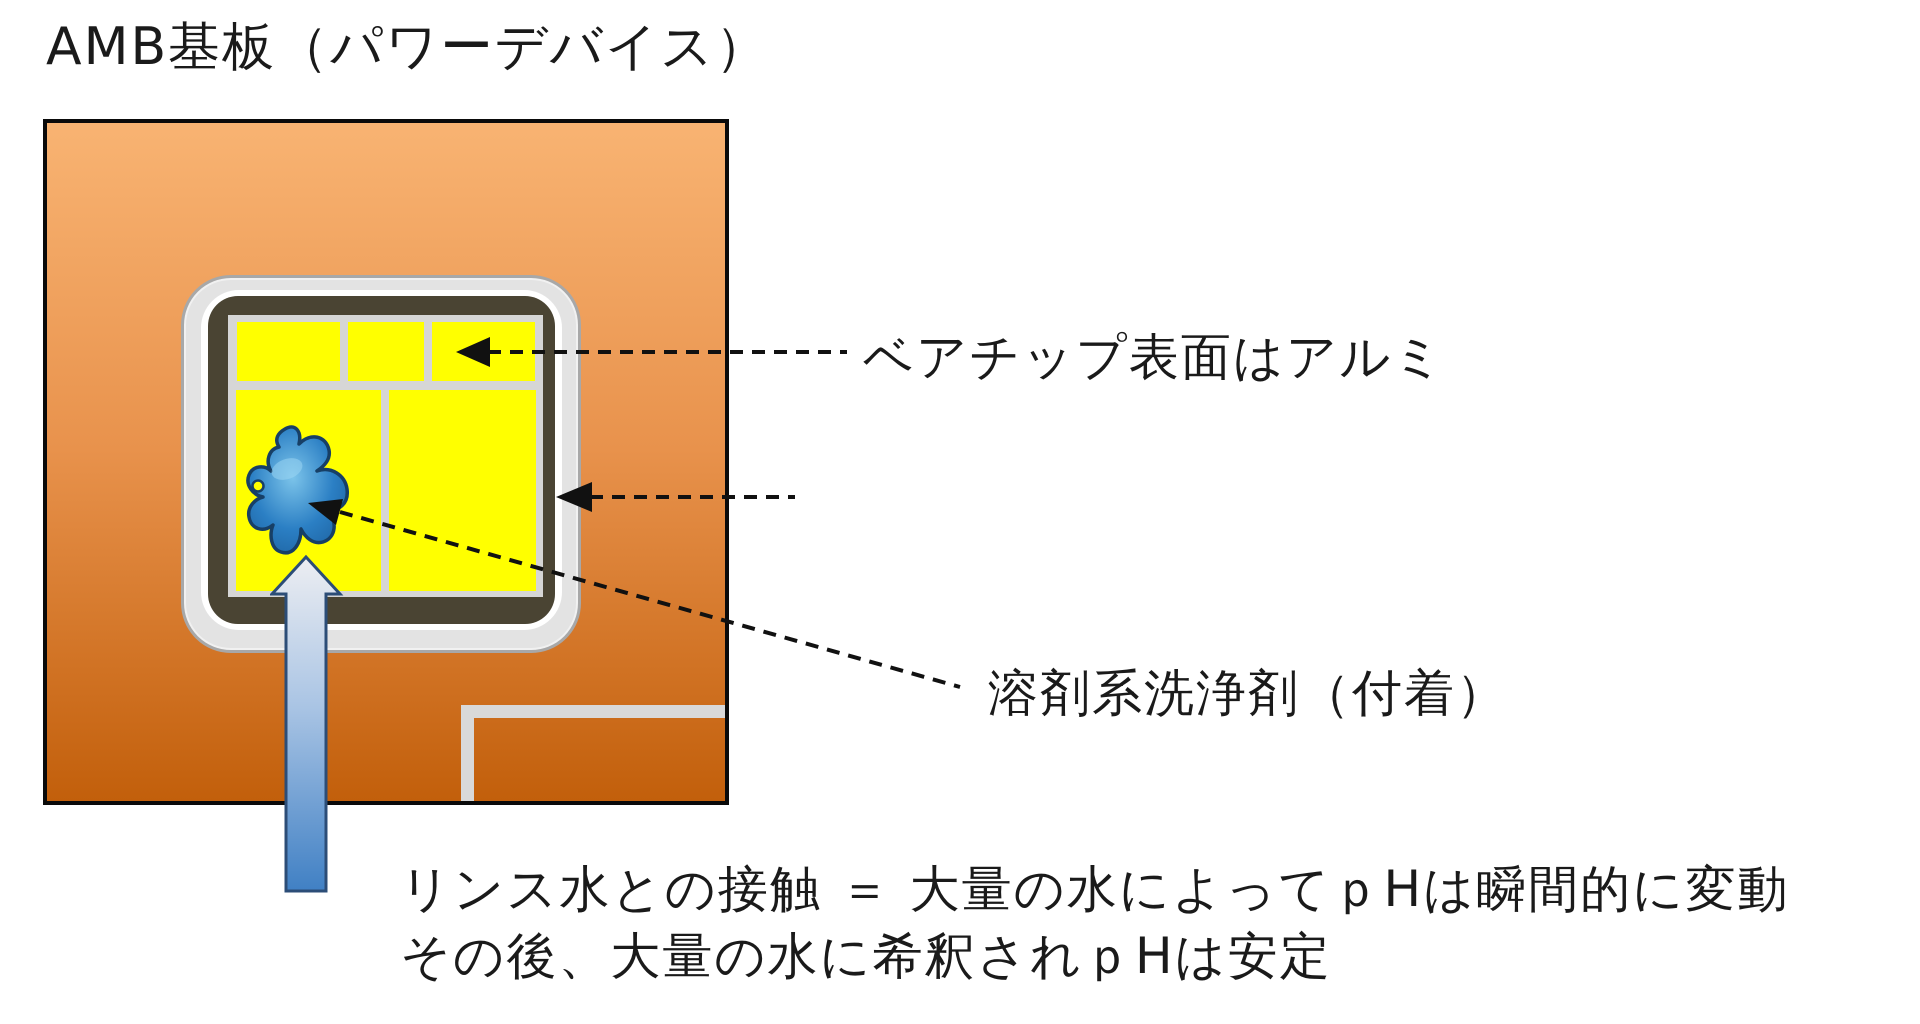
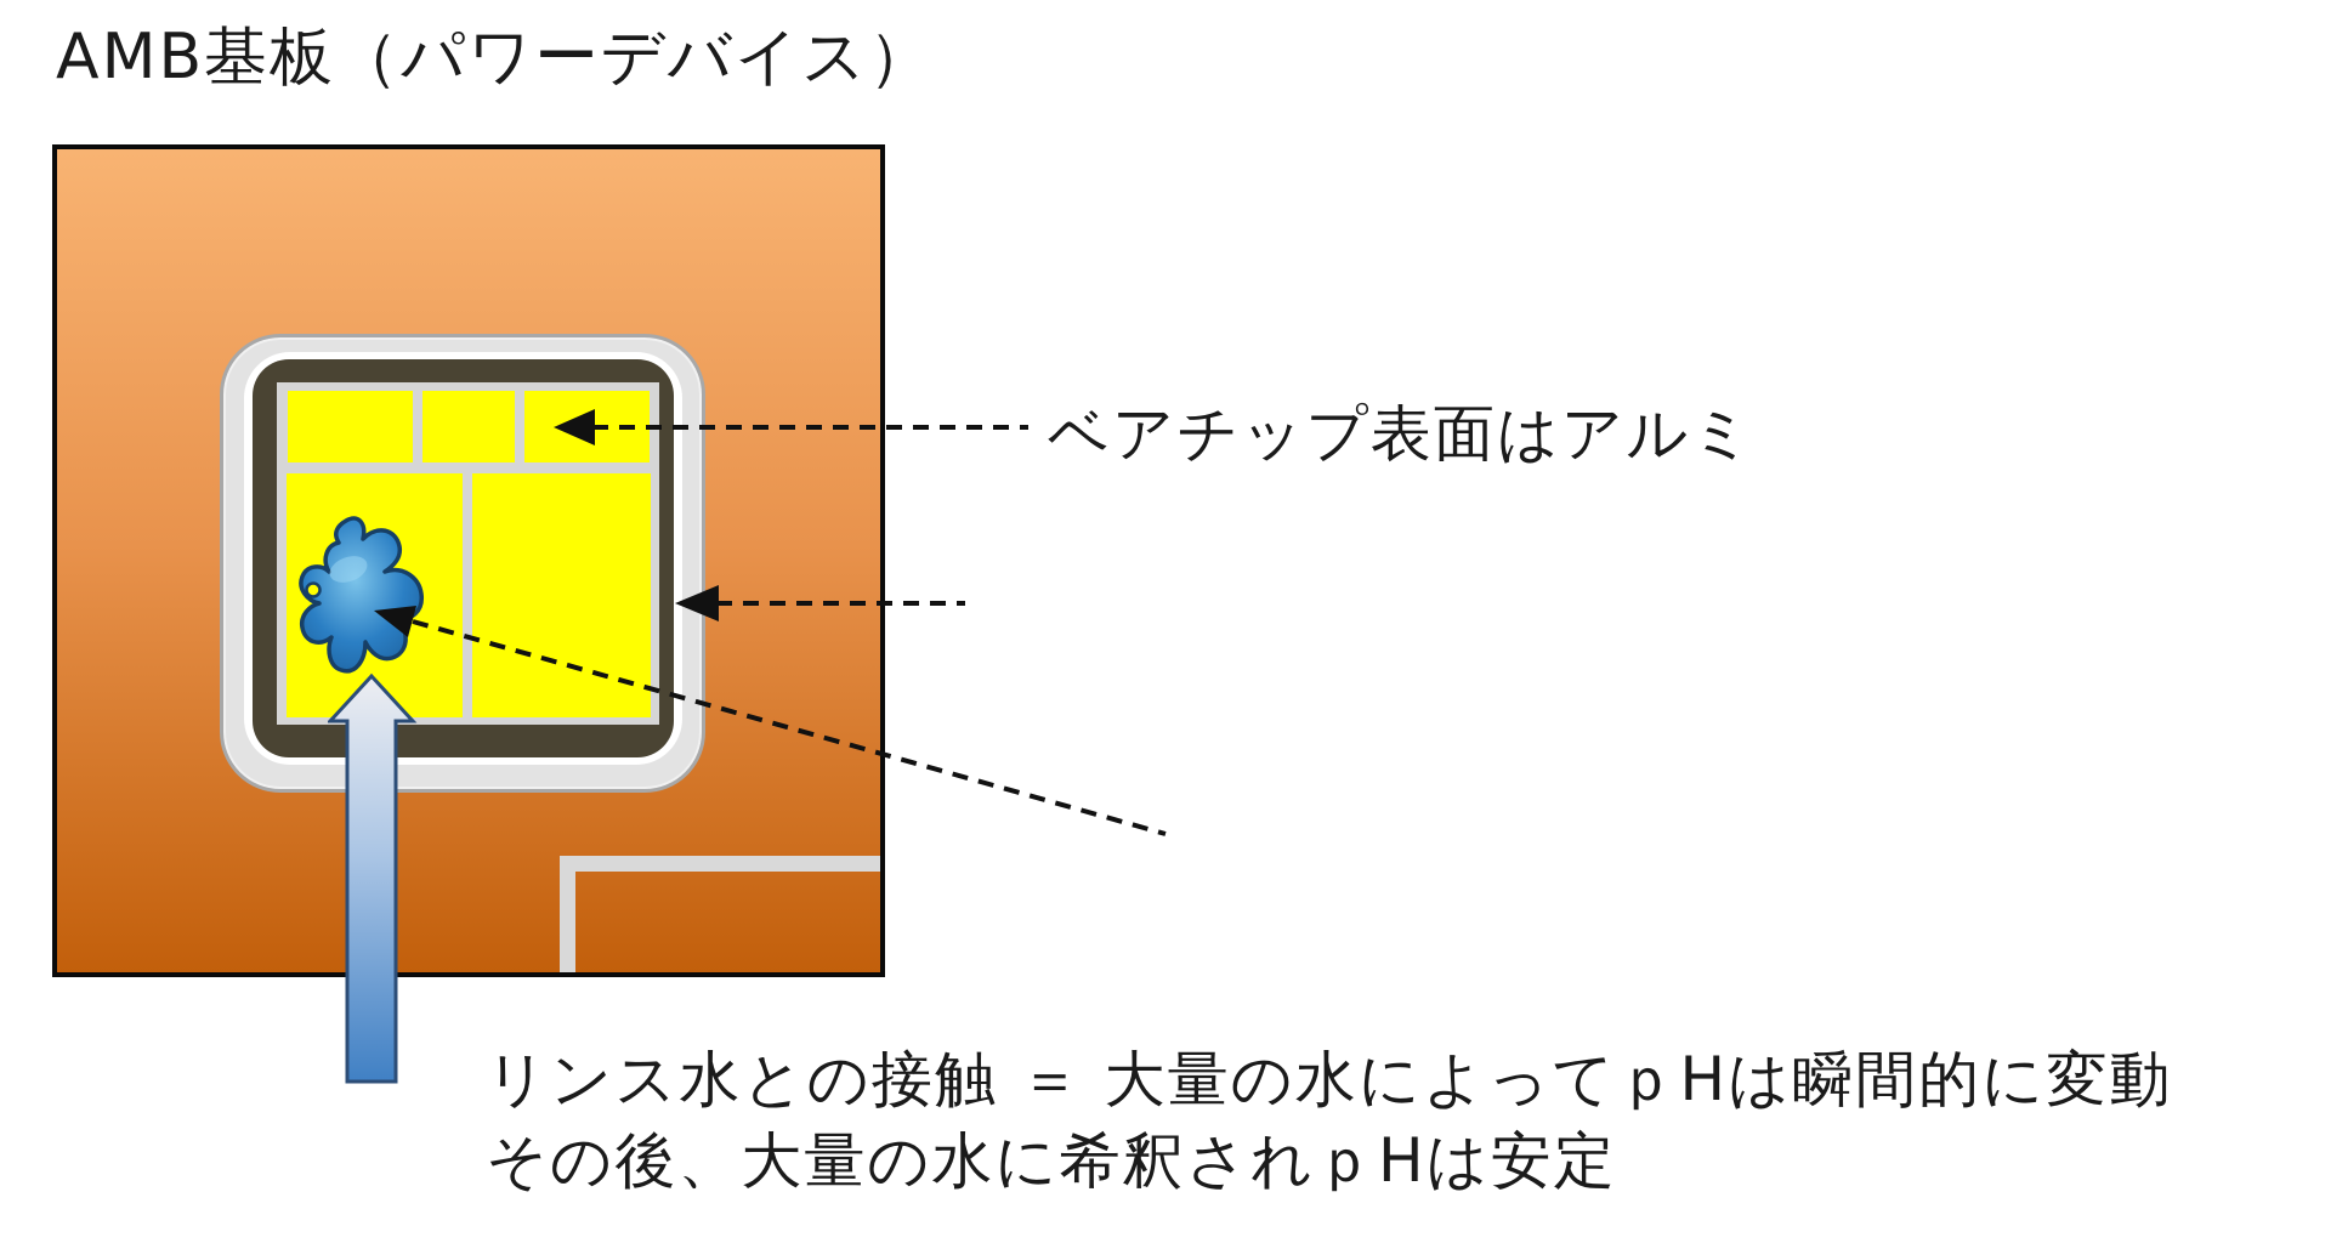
  AMB基板（パワーデバイス）
  ベアチップ表面はアルミ
- 溶剤系洗浄剤（付着）
  リンス水との接触 ＝ 大量の水によってｐHは瞬間的に変動
  その後、大量の水に希釈されｐHは安定
